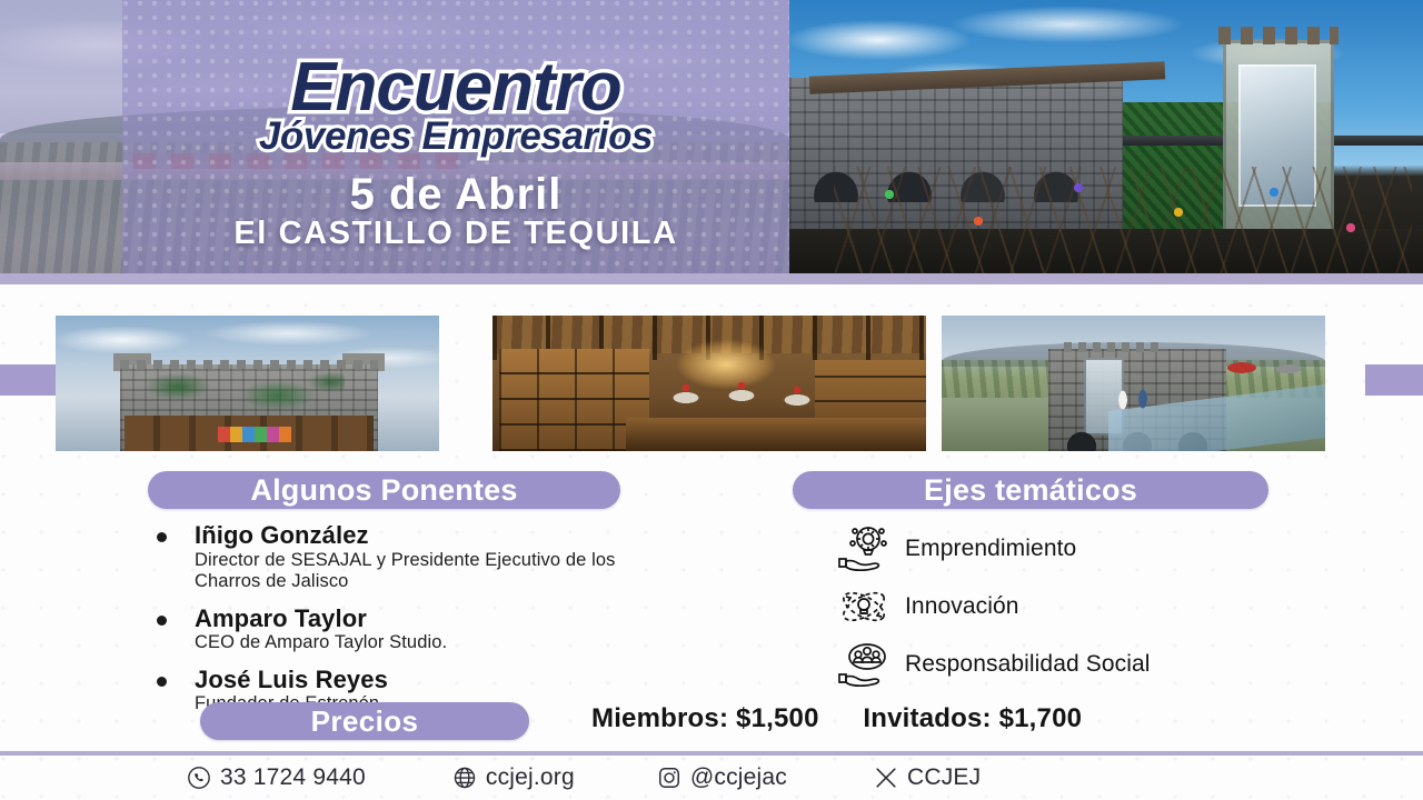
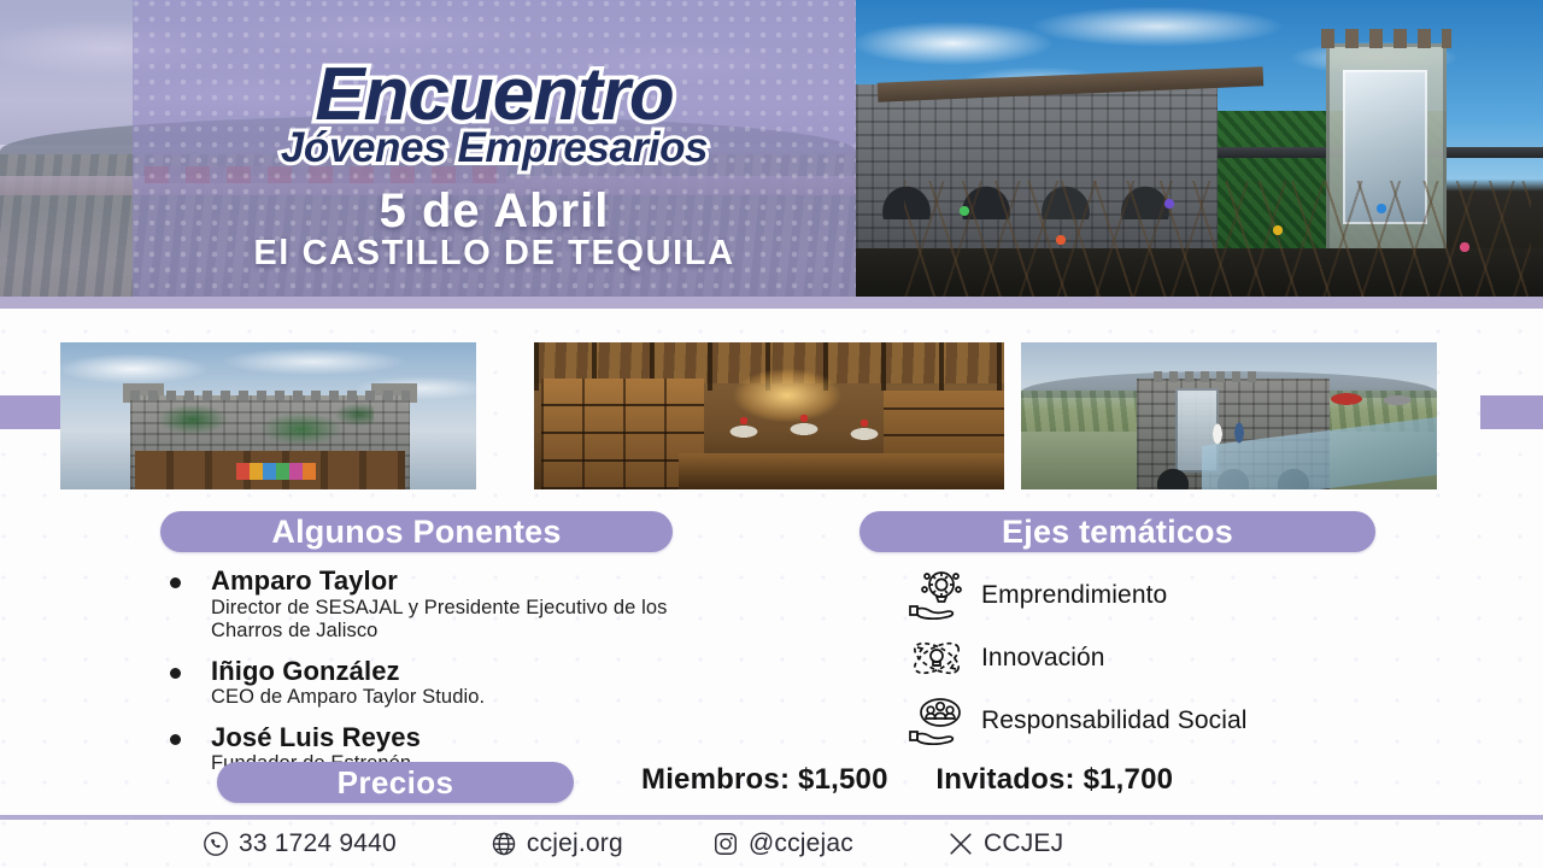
  Encuentro
  Jóvenes Empresarios
  5 de Abril
  El CASTILLO DE TEQUILA
  Algunos Ponentes
- Iñigo González
+ Amparo Taylor
  Director de SESAJAL y Presidente Ejecutivo de los Charros de Jalisco
- Amparo Taylor
+ Iñigo González
  CEO de Amparo Taylor Studio.
  José Luis Reyes
  Ejes temáticos
  Emprendimiento
  Innovación
  Responsabilidad Social
  Precios
  Miembros: $1,500 Invitados: $1,700
  33 1724 9440
  ccjej.org
  @ccjejac
  CCJEJ
